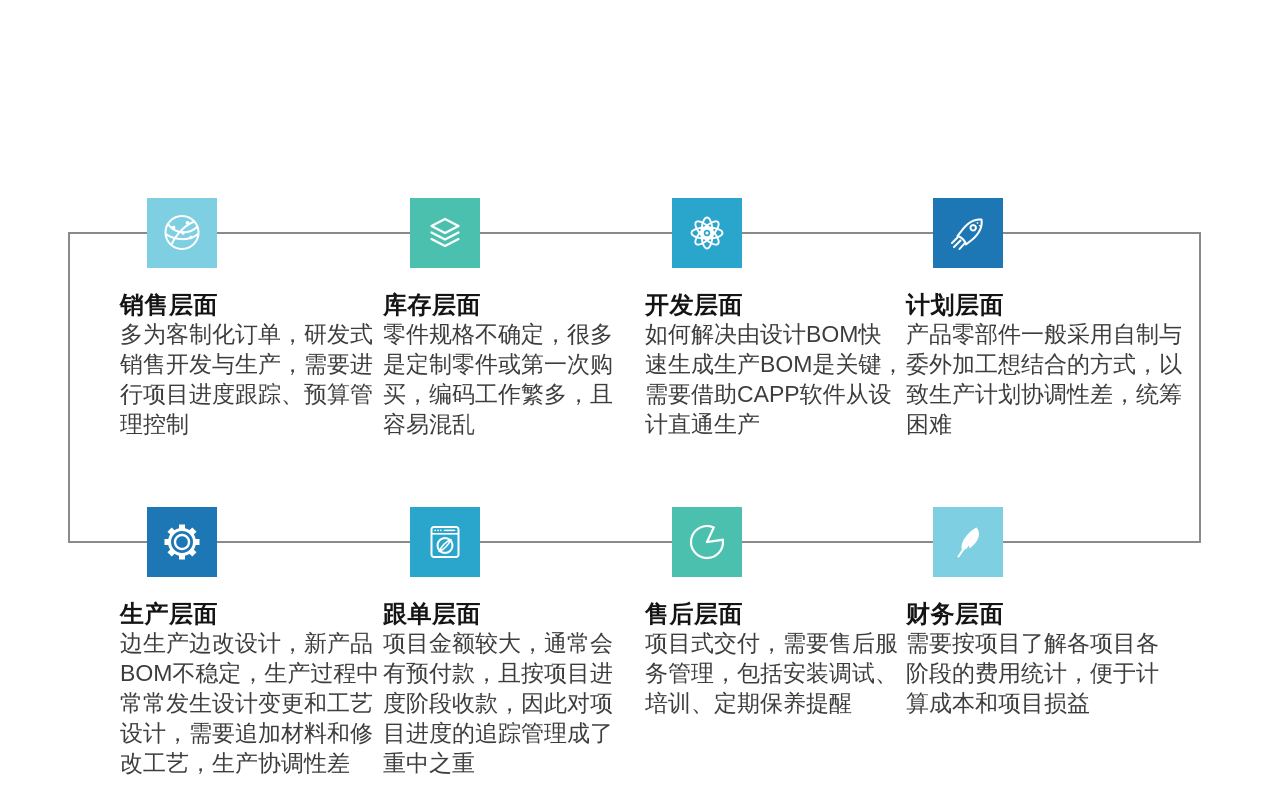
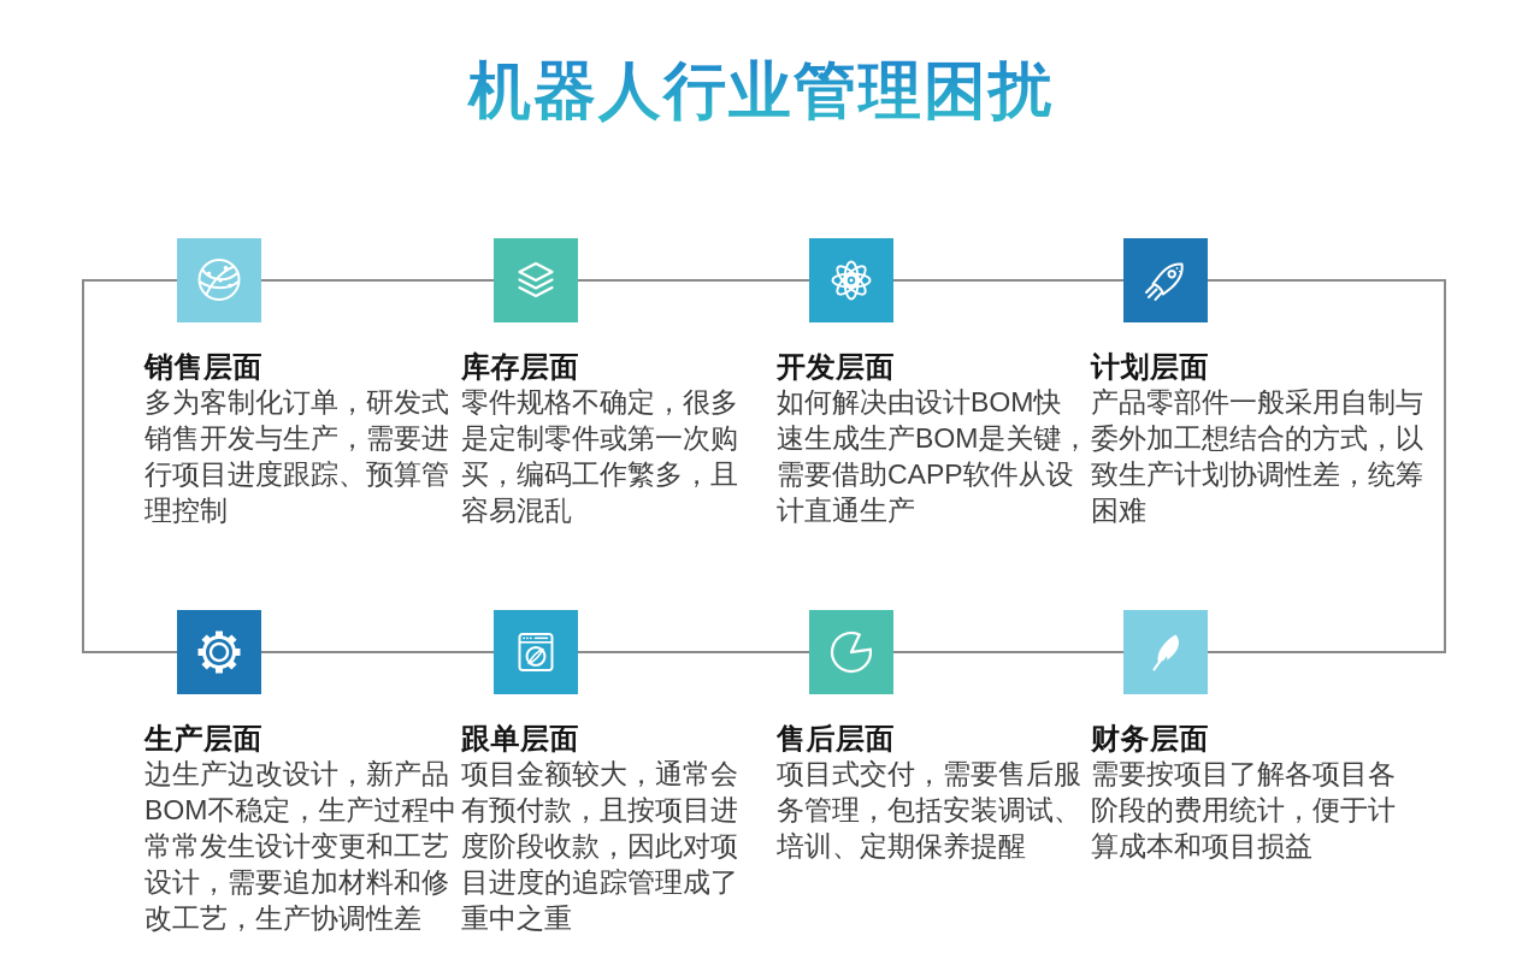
+ 机器人行业管理困扰
  销售层面
  多为客制化订单，研发式
  销售开发与生产，需要进
  行项目进度跟踪、预算管
  理控制
  库存层面
  零件规格不确定，很多
  是定制零件或第一次购
  买，编码工作繁多，且
  容易混乱
  开发层面
  如何解决由设计BOM快
  速生成生产BOM是关键，
  需要借助CAPP软件从设
  计直通生产
  计划层面
  产品零部件一般采用自制与
  委外加工想结合的方式，以
  致生产计划协调性差，统筹
  困难
  生产层面
  边生产边改设计，新产品
  BOM不稳定，生产过程中
  常常发生设计变更和工艺
  设计，需要追加材料和修
  改工艺，生产协调性差
  跟单层面
  项目金额较大，通常会
  有预付款，且按项目进
  度阶段收款，因此对项
  目进度的追踪管理成了
  重中之重
  售后层面
  项目式交付，需要售后服
  务管理，包括安装调试、
  培训、定期保养提醒
  财务层面
  需要按项目了解各项目各
  阶段的费用统计，便于计
  算成本和项目损益
